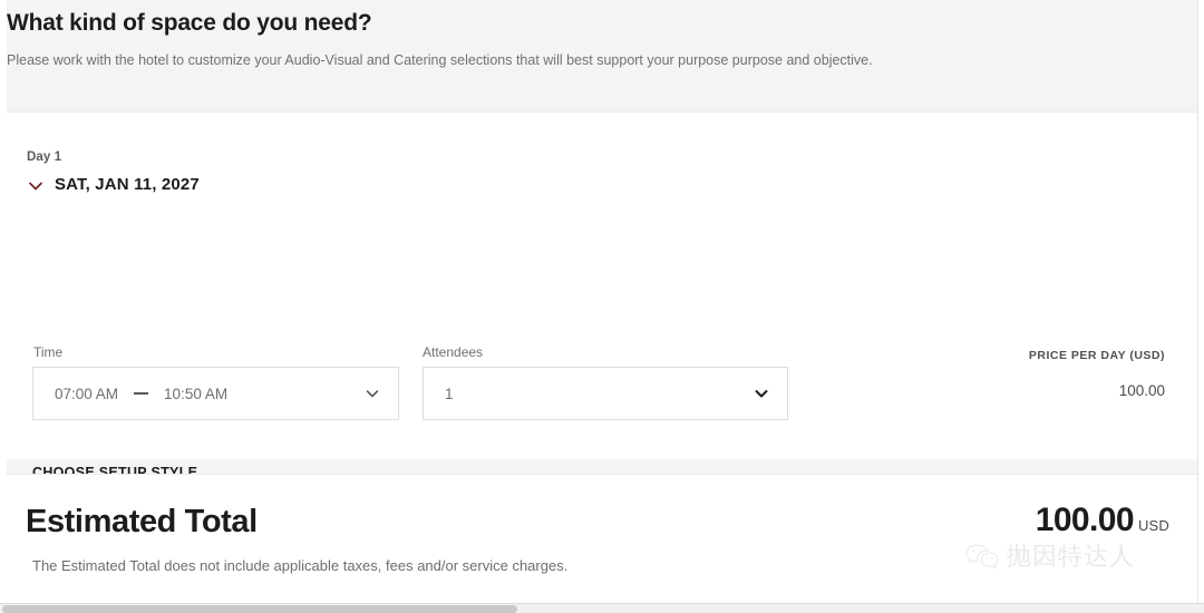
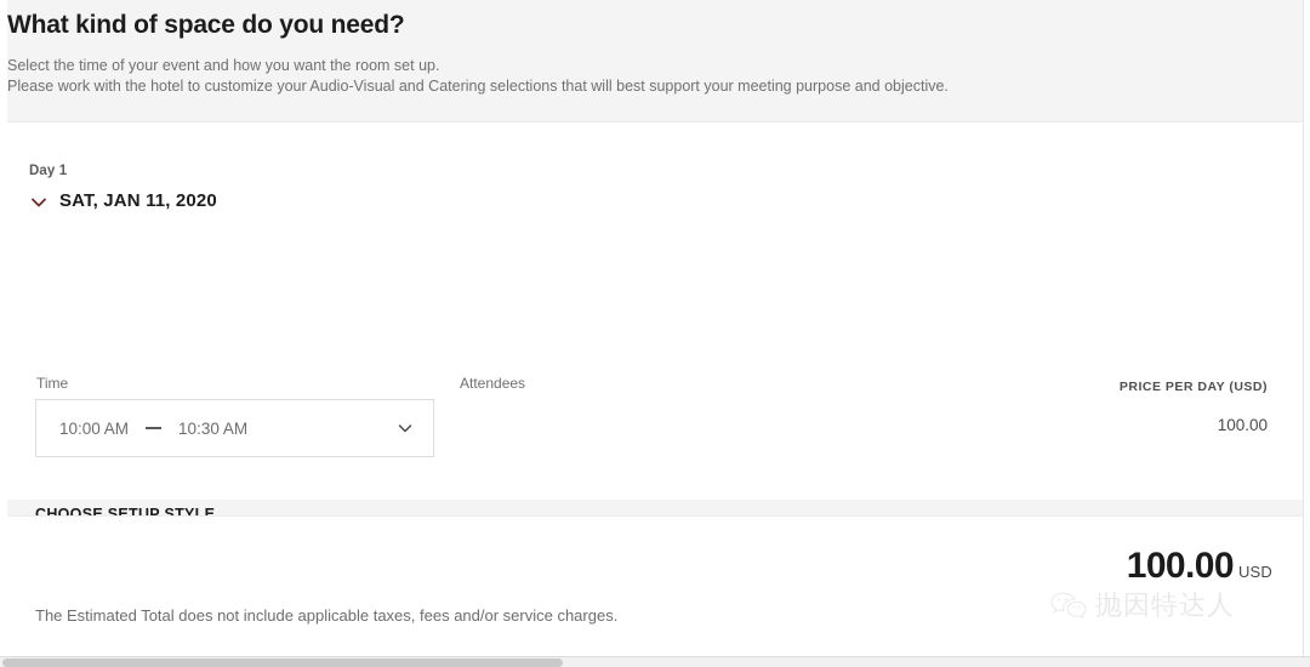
  What kind of space do you need?
+ Select the time of your event and how you want the room set up.
- Please work with the hotel to customize your Audio-Visual and Catering selections that will best support your purpose purpose and objective.
+ Please work with the hotel to customize your Audio-Visual and Catering selections that will best support your meeting purpose and objective.
  Day 1
- SAT, JAN 11, 2027
+ SAT, JAN 11, 2020
  Time
- 07:00 AM
+ 10:00 AM
- 10:50 AM
+ 10:30 AM
  Attendees
- 1
  PRICE PER DAY (USD)
  100.00
  CHOOSE SETUP STYLE
- Estimated Total
  The Estimated Total does not include applicable taxes, fees and/or service charges.
  100.00
  USD
